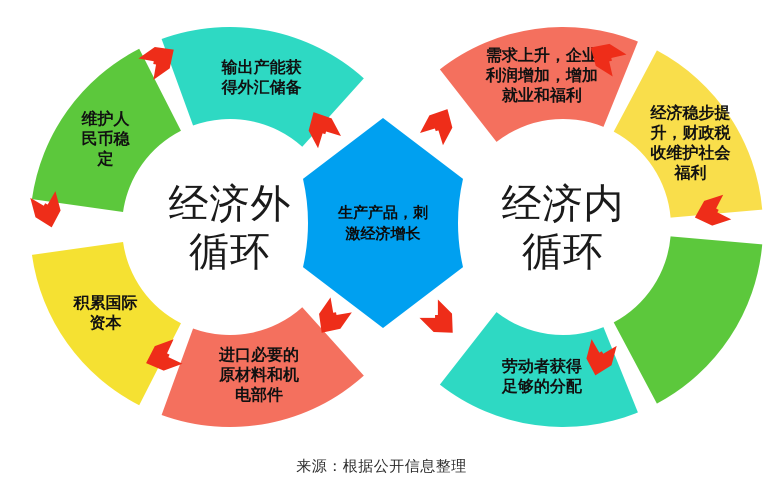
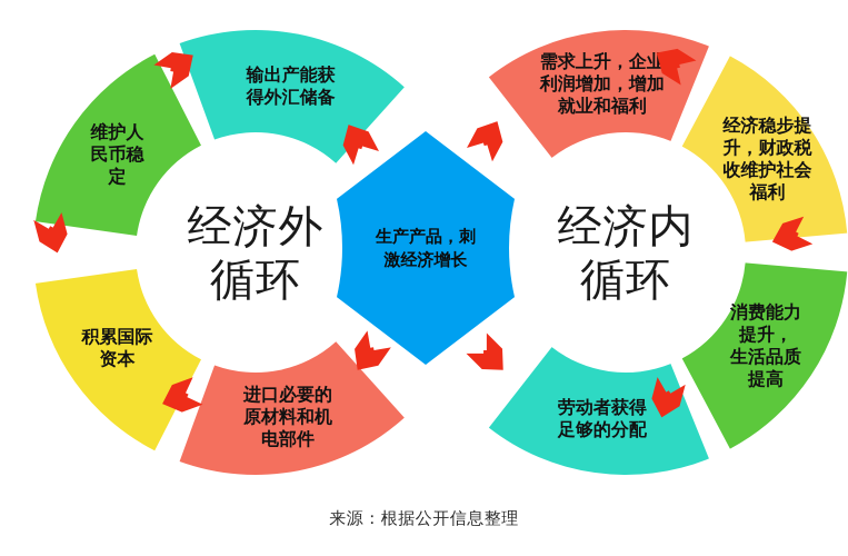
  积累国际资本
  进口必要的原材料和机电部件
  输出产能获得外汇储备
  维护人民币稳定
  劳动者获得足够的分配
+ 消费能力提升，生活品质提高
  经济稳步提升，财政税收维护社会福利
  需求上升，企业利润增加，增加就业和福利
  经济外循环
  经济内循环
  生产产品，刺激经济增长
  来源：根据公开信息整理
